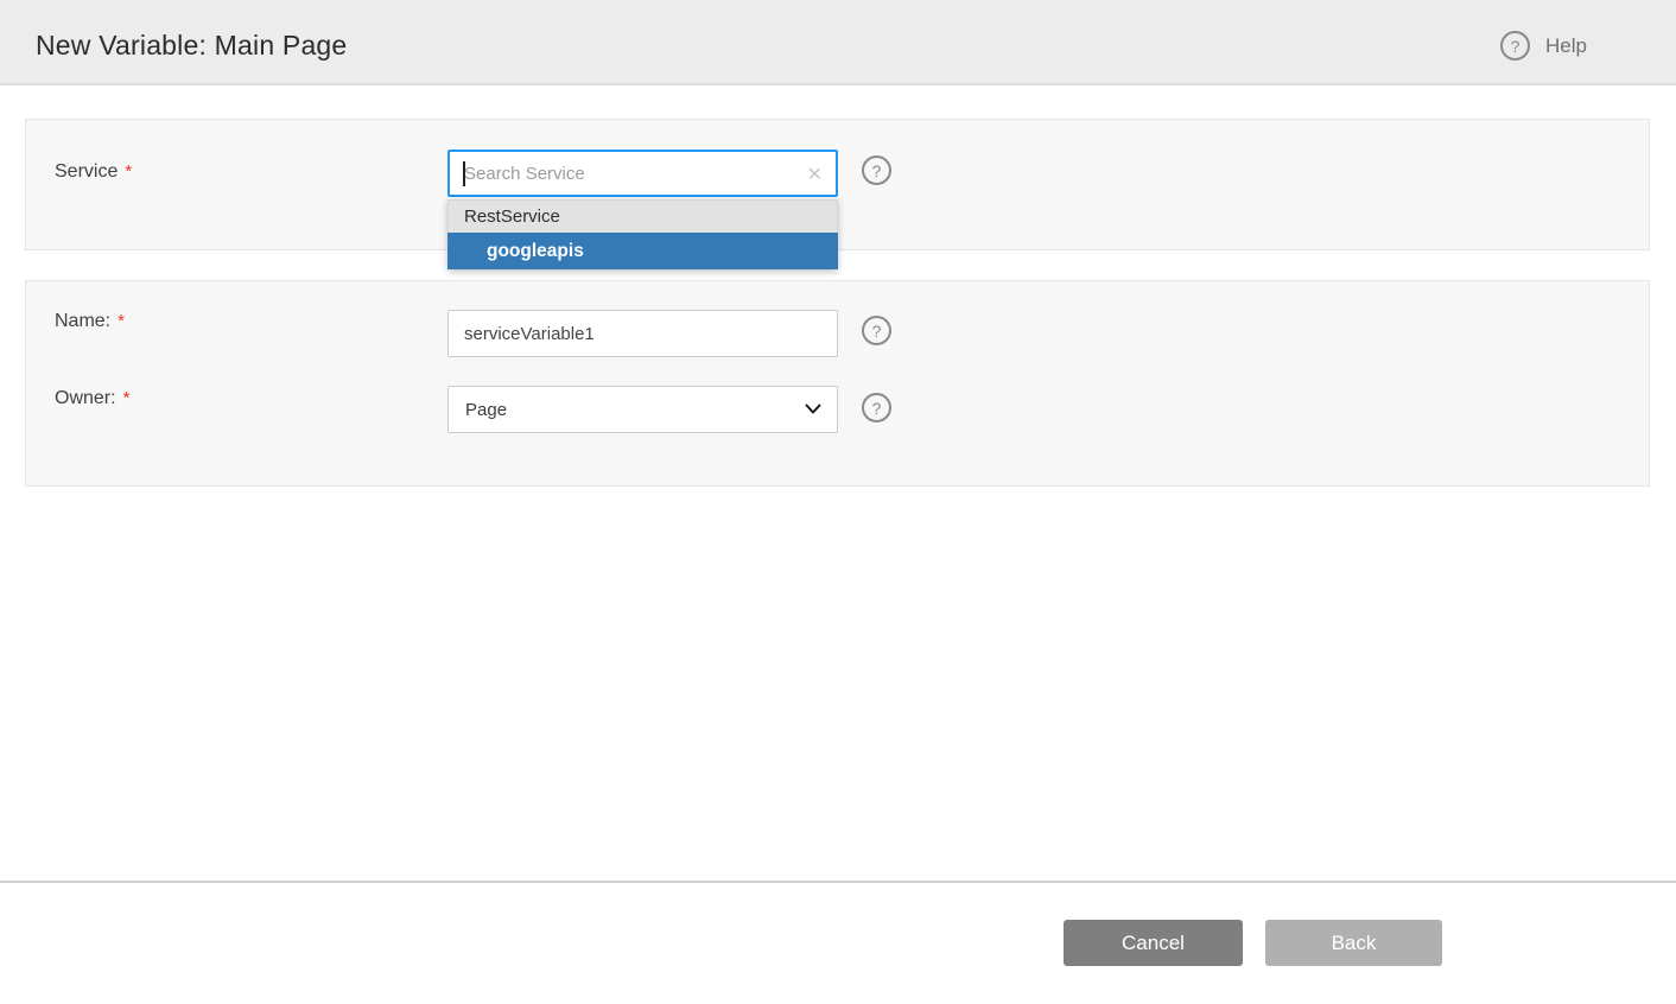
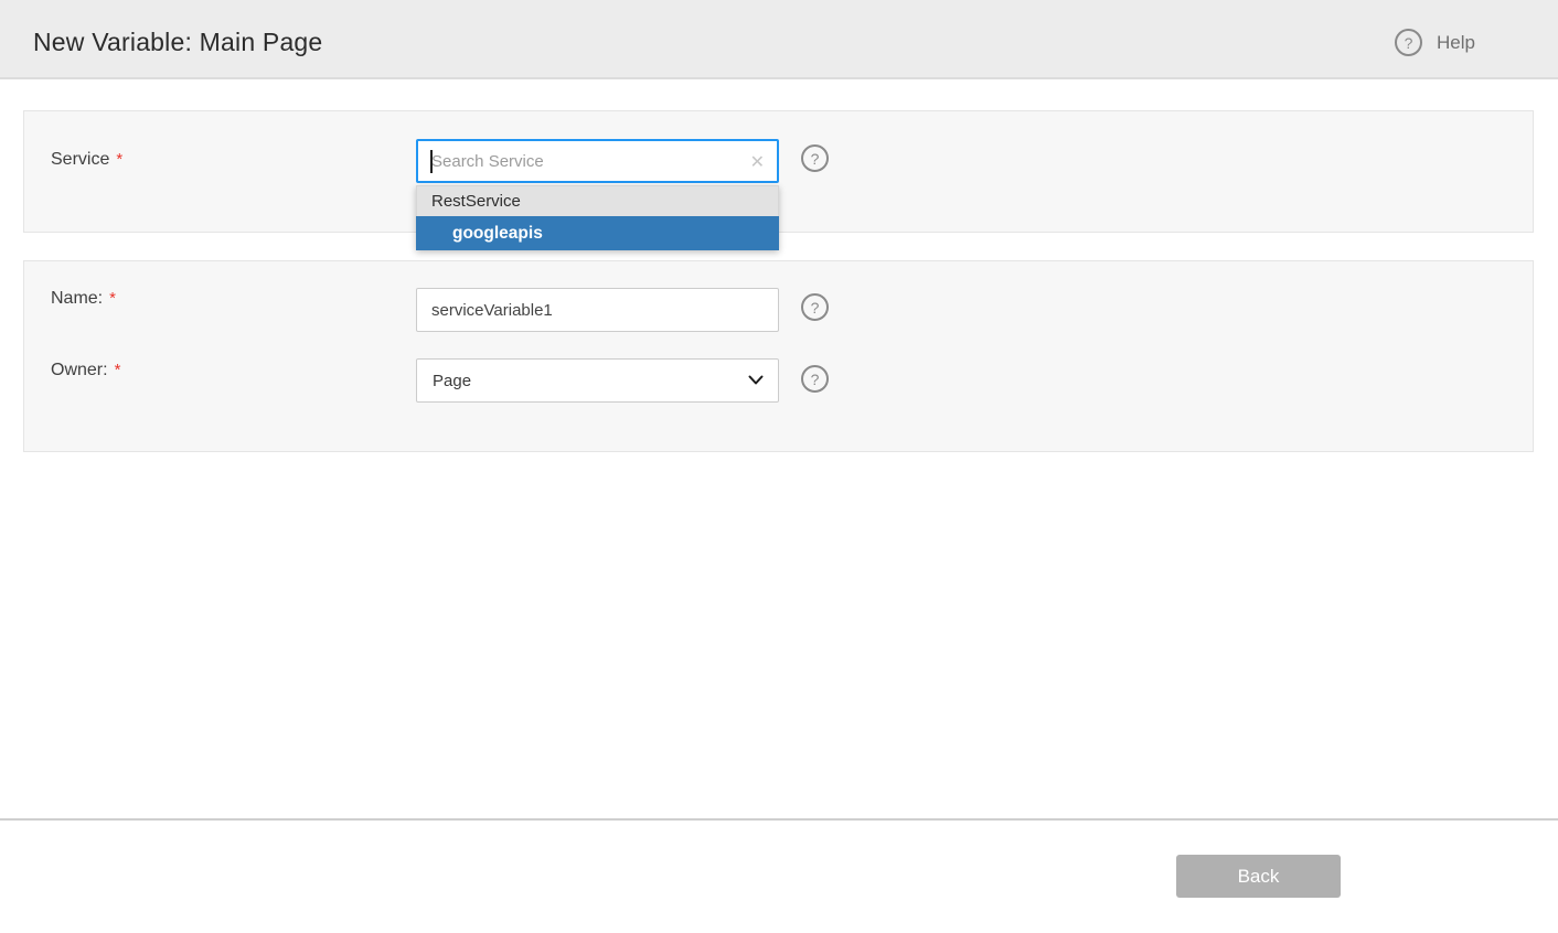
  New Variable: Main Page
  ?
  Help
  Service *
  Search Service
  ✕
  ?
  RestService
  googleapis
  Name: *
  serviceVariable1
  ?
  Owner: *
  Page
  ?
- Cancel
  Back
